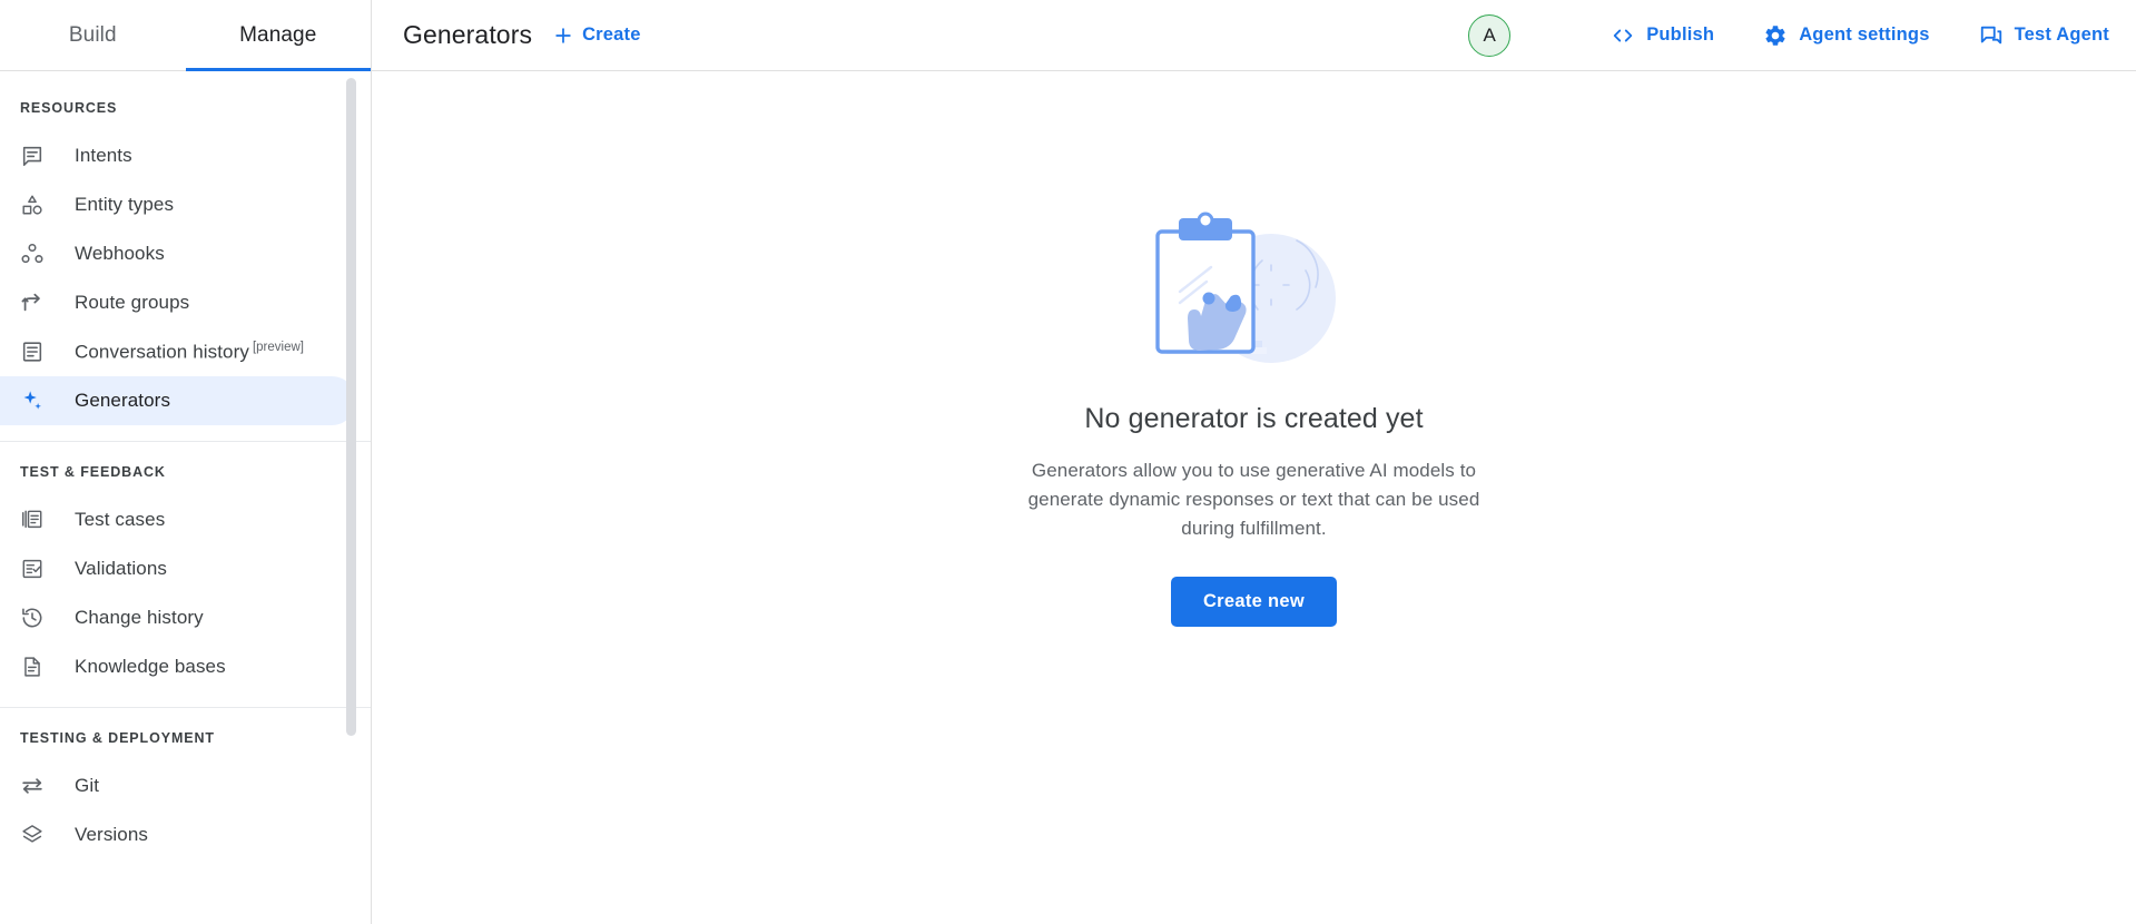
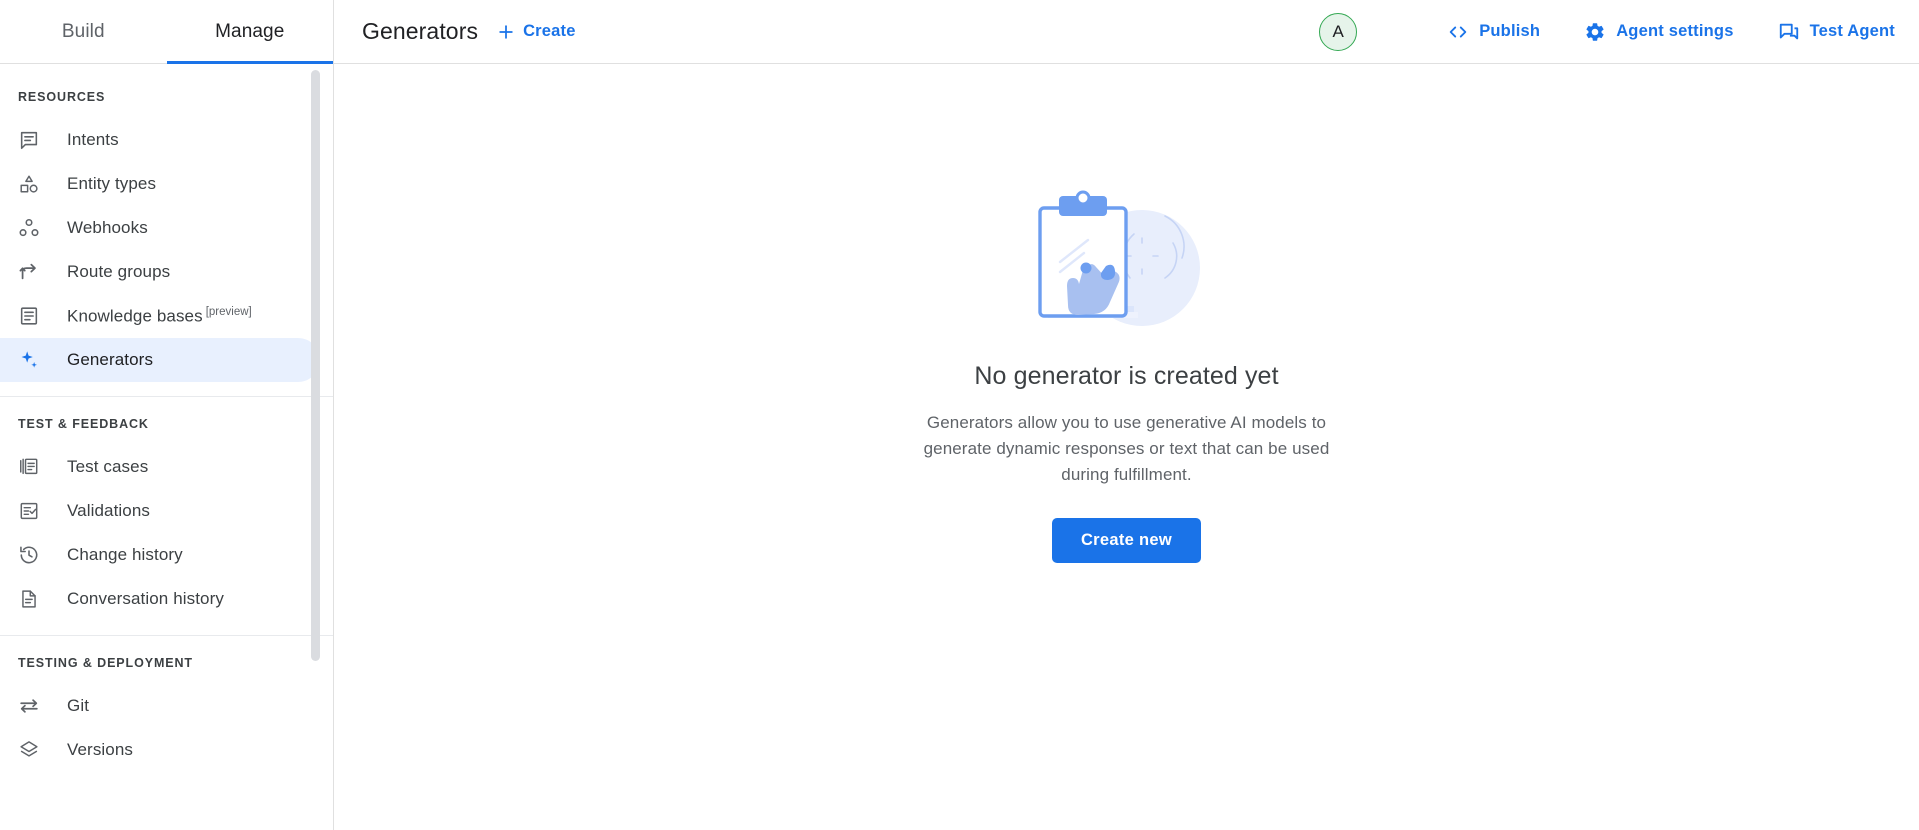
  Build
  Manage
  Generators
  Create
  A
  Publish
  Agent settings
  Test Agent
  RESOURCES
  Intents
  Entity types
  Webhooks
  Route groups
- Conversation history [preview]
+ Knowledge bases [preview]
  Generators
  TEST & FEEDBACK
  Test cases
  Validations
  Change history
- Knowledge bases
+ Conversation history
  TESTING & DEPLOYMENT
  Git
  Versions
  No generator is created yet
  Generators allow you to use generative AI models to generate dynamic responses or text that can be used during fulfillment.
  Create new
